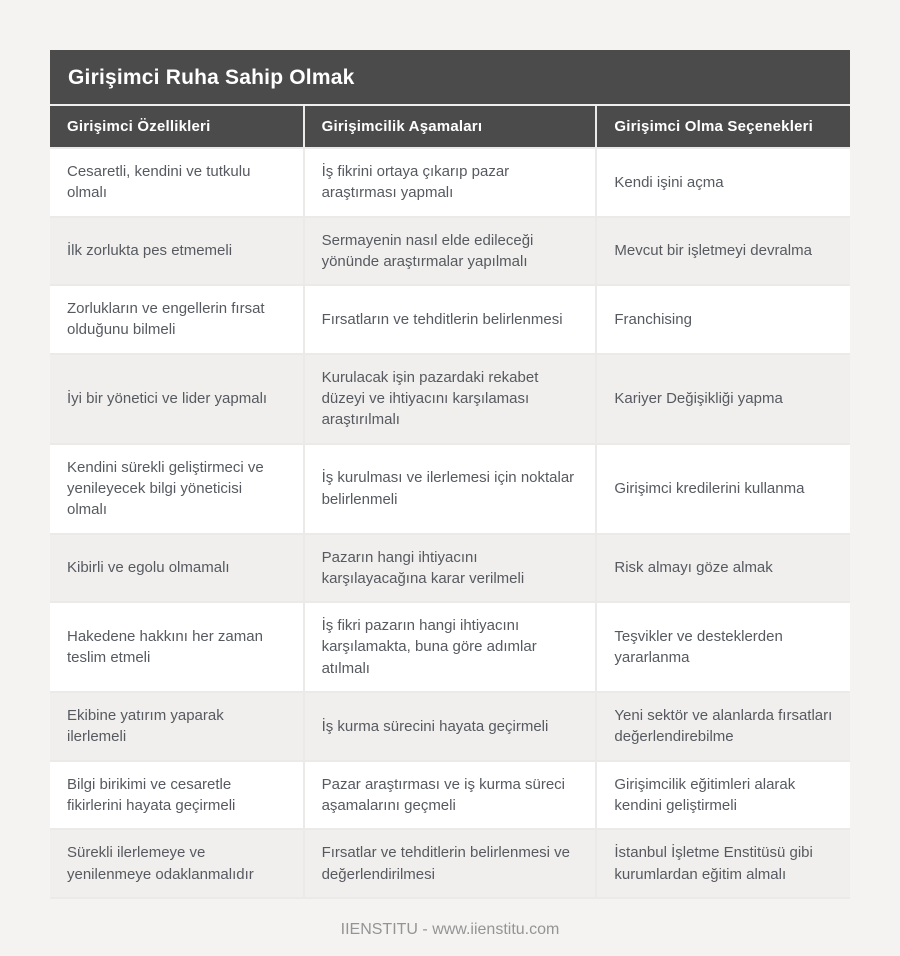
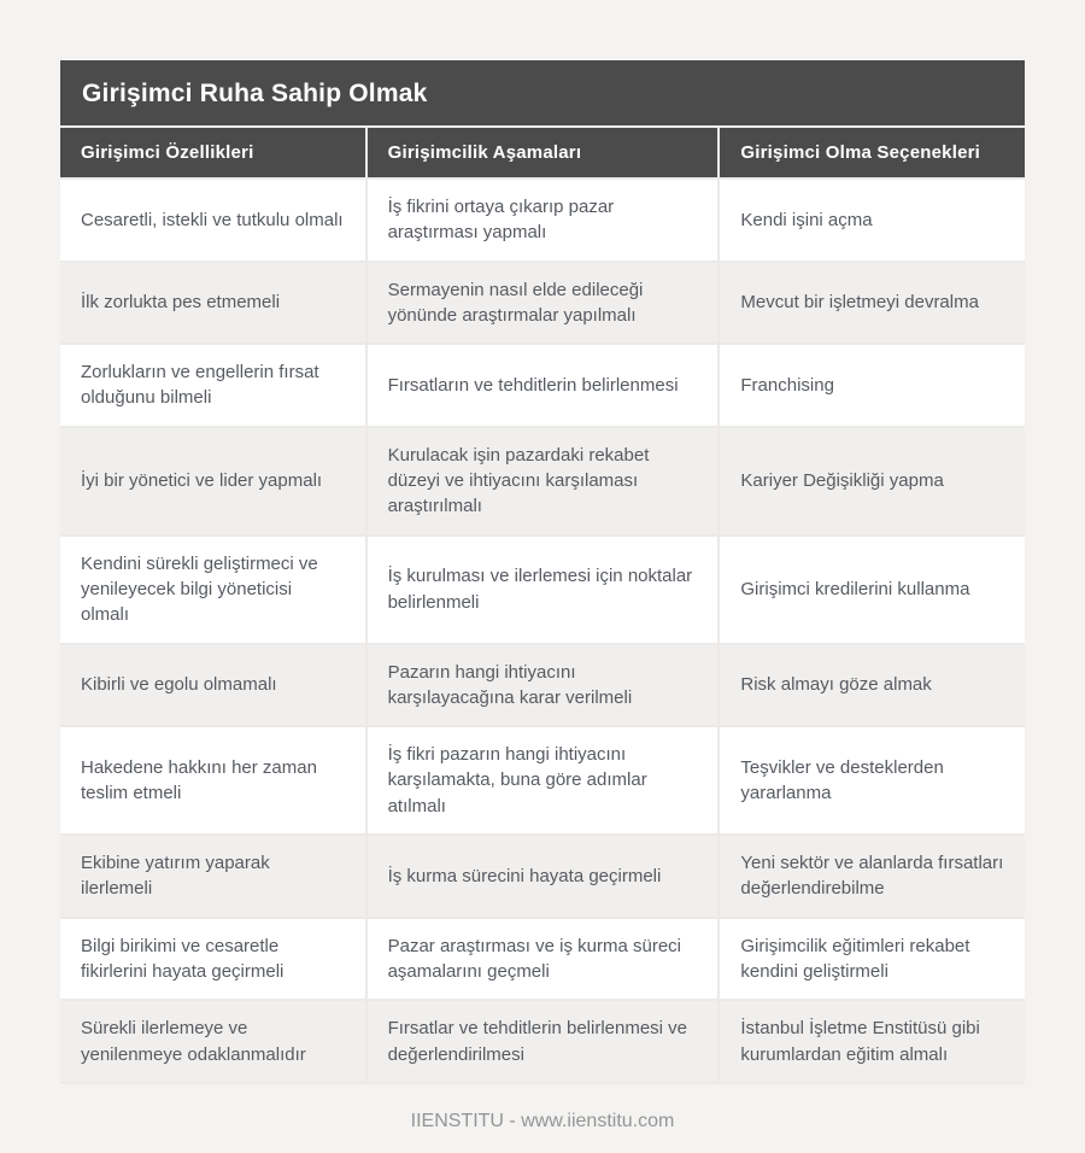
  Girişimci Ruha Sahip Olmak
  Girişimci Özellikleri	Girişimcilik Aşamaları	Girişimci Olma Seçenekleri
- Cesaretli, kendini ve tutkulu olmalı	İş fikrini ortaya çıkarıp pazar araştırması yapmalı	Kendi işini açma
+ Cesaretli, istekli ve tutkulu olmalı	İş fikrini ortaya çıkarıp pazar araştırması yapmalı	Kendi işini açma
  İlk zorlukta pes etmemeli	Sermayenin nasıl elde edileceği yönünde araştırmalar yapılmalı	Mevcut bir işletmeyi devralma
  Zorlukların ve engellerin fırsat olduğunu bilmeli	Fırsatların ve tehditlerin belirlenmesi	Franchising
  İyi bir yönetici ve lider yapmalı	Kurulacak işin pazardaki rekabet düzeyi ve ihtiyacını karşılaması araştırılmalı	Kariyer Değişikliği yapma
  Kendini sürekli geliştirmeci ve yenileyecek bilgi yöneticisi olmalı	İş kurulması ve ilerlemesi için noktalar belirlenmeli	Girişimci kredilerini kullanma
  Kibirli ve egolu olmamalı	Pazarın hangi ihtiyacını karşılayacağına karar verilmeli	Risk almayı göze almak
  Hakedene hakkını her zaman teslim etmeli	İş fikri pazarın hangi ihtiyacını karşılamakta, buna göre adımlar atılmalı	Teşvikler ve desteklerden yararlanma
  Ekibine yatırım yaparak ilerlemeli	İş kurma sürecini hayata geçirmeli	Yeni sektör ve alanlarda fırsatları değerlendirebilme
- Bilgi birikimi ve cesaretle fikirlerini hayata geçirmeli	Pazar araştırması ve iş kurma süreci aşamalarını geçmeli	Girişimcilik eğitimleri alarak kendini geliştirmeli
+ Bilgi birikimi ve cesaretle fikirlerini hayata geçirmeli	Pazar araştırması ve iş kurma süreci aşamalarını geçmeli	Girişimcilik eğitimleri rekabet kendini geliştirmeli
  Sürekli ilerlemeye ve yenilenmeye odaklanmalıdır	Fırsatlar ve tehditlerin belirlenmesi ve değerlendirilmesi	İstanbul İşletme Enstitüsü gibi kurumlardan eğitim almalı
  IIENSTITU - www.iienstitu.com
